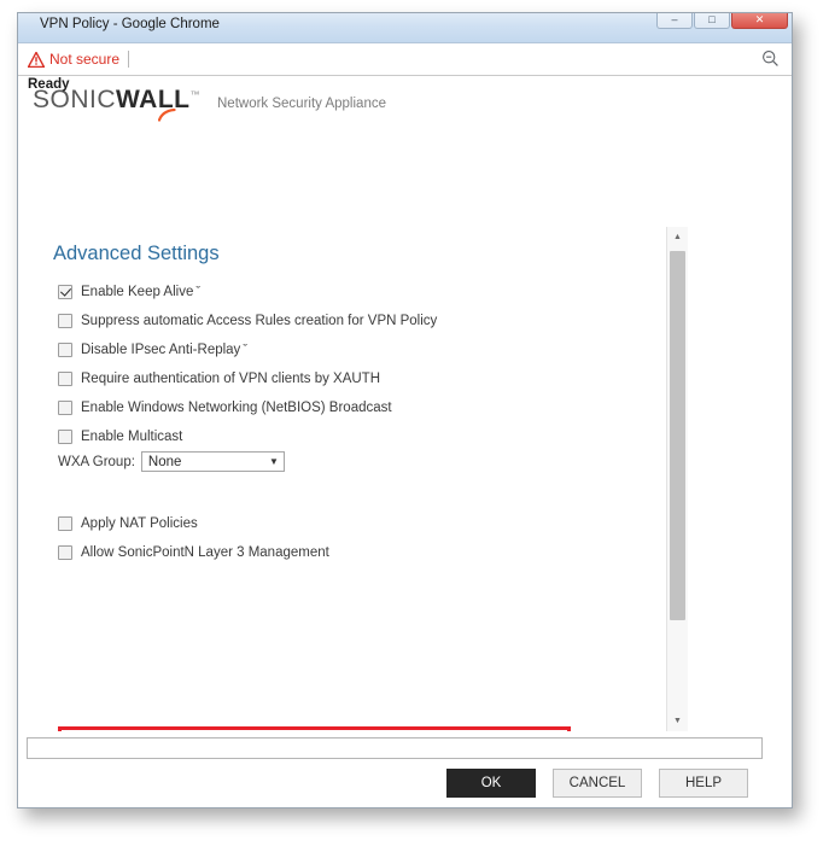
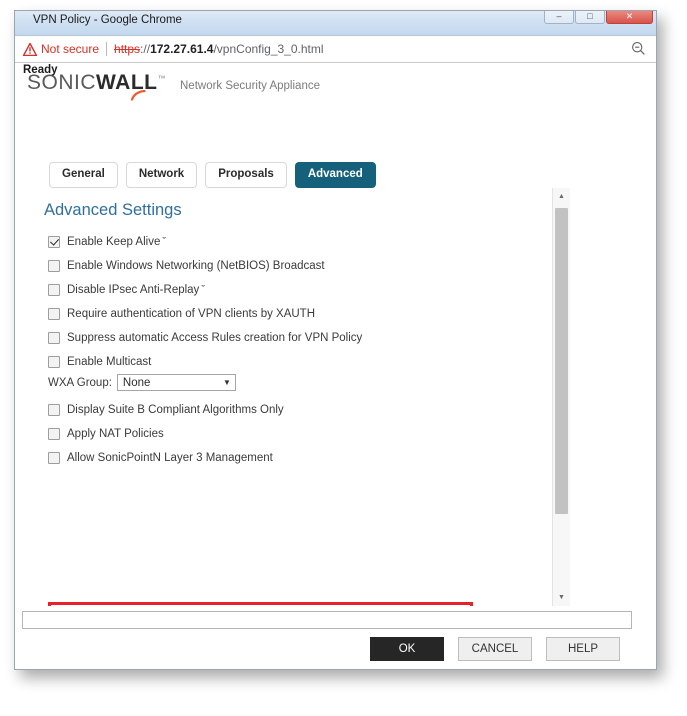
  VPN Policy - Google Chrome
  –
  □
  ✕
  Not secure
+ https://172.27.61.4/vpnConfig_3_0.html
  SONICWALL™
  Network Security Appliance
+ General
+ Network
+ Proposals
+ Advanced
  Advanced Settings
  Enable Keep Alive
  ˇ
- Suppress automatic Access Rules creation for VPN Policy
+ Enable Windows Networking (NetBIOS) Broadcast
  Disable IPsec Anti-Replay
  ˇ
  Require authentication of VPN clients by XAUTH
- Enable Windows Networking (NetBIOS) Broadcast
+ Suppress automatic Access Rules creation for VPN Policy
  Enable Multicast
  WXA Group:
  None
  ▼
+ Display Suite B Compliant Algorithms Only
  Apply NAT Policies
  Allow SonicPointN Layer 3 Management
  Ready
  OK
  CANCEL
  HELP
